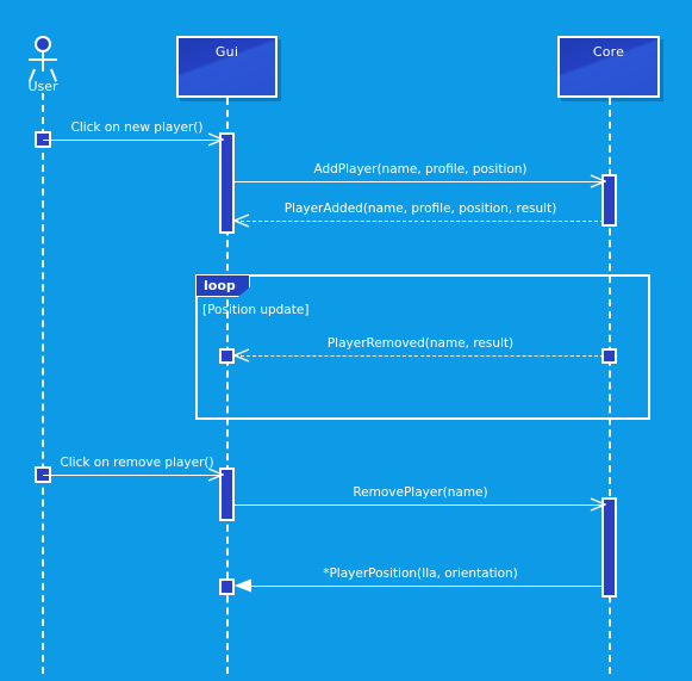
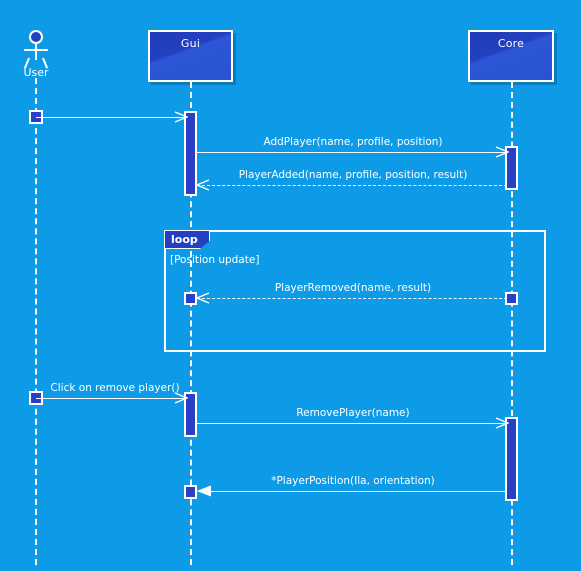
  User
  Gui
  Core
  loop
  [Position update]
- Click on new player()
  AddPlayer(name, profile, position)
  PlayerAdded(name, profile, position, result)
  PlayerRemoved(name, result)
  Click on remove player()
  RemovePlayer(name)
  *PlayerPosition(Ila, orientation)
